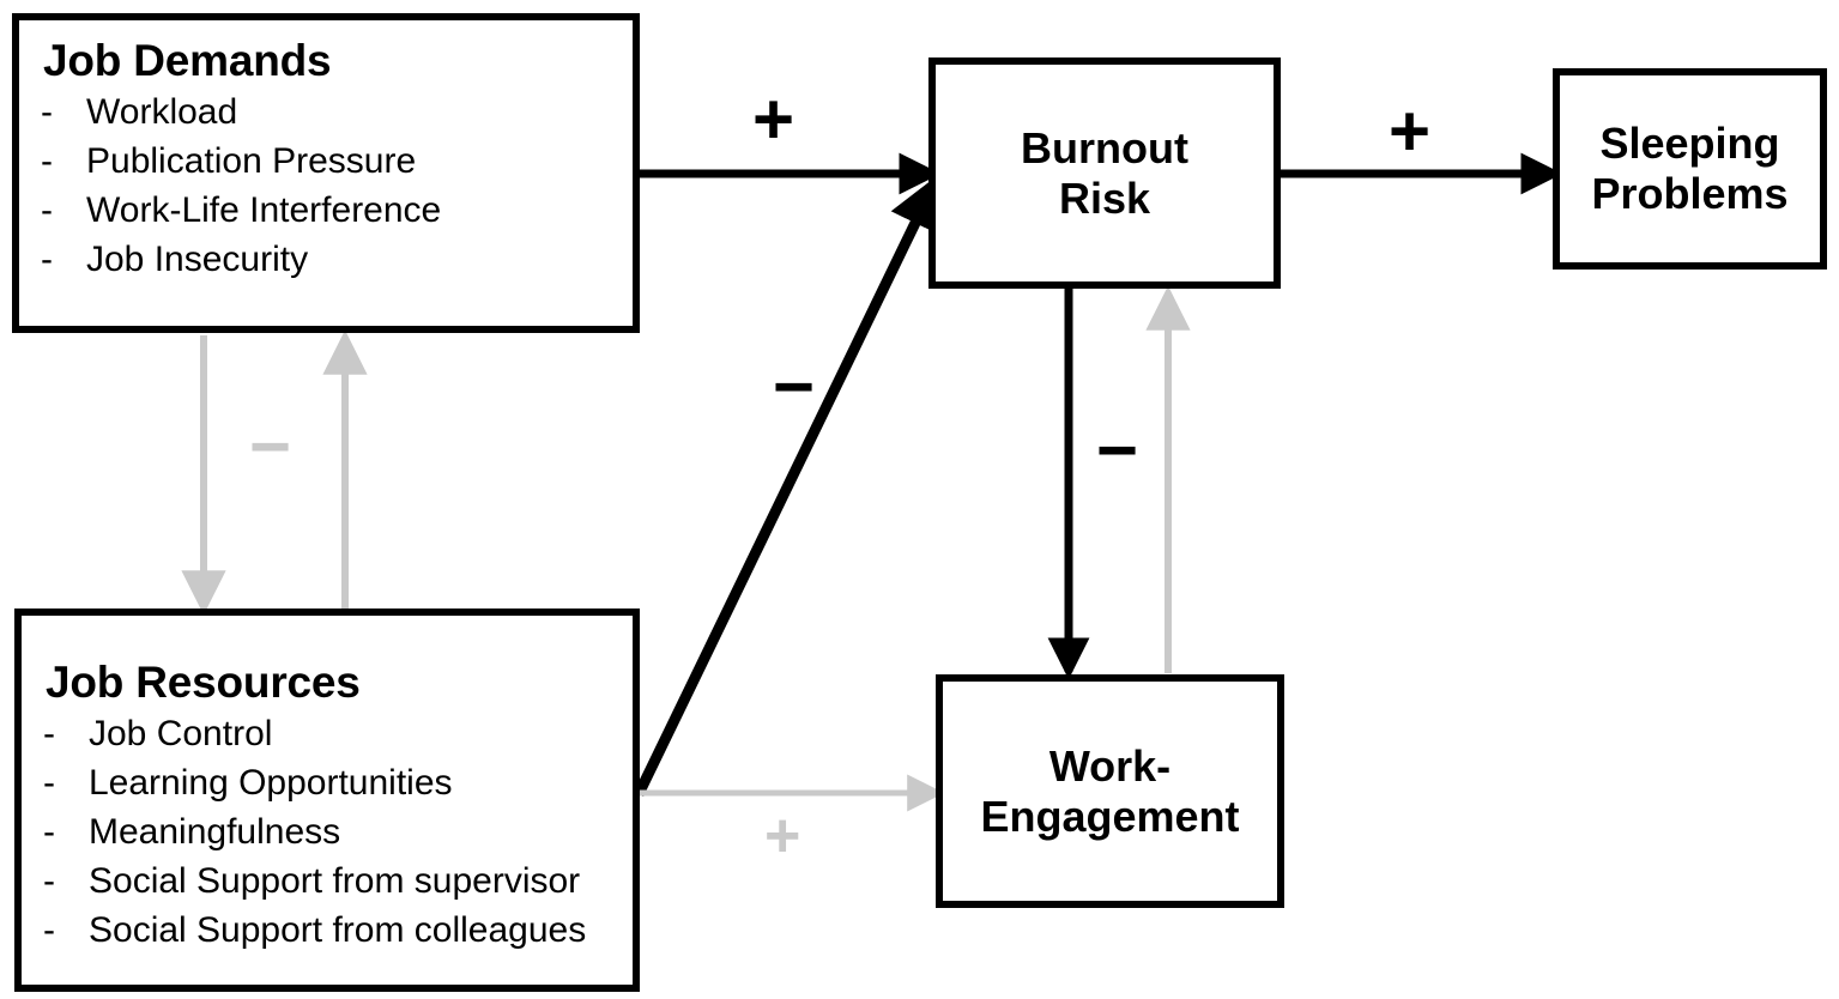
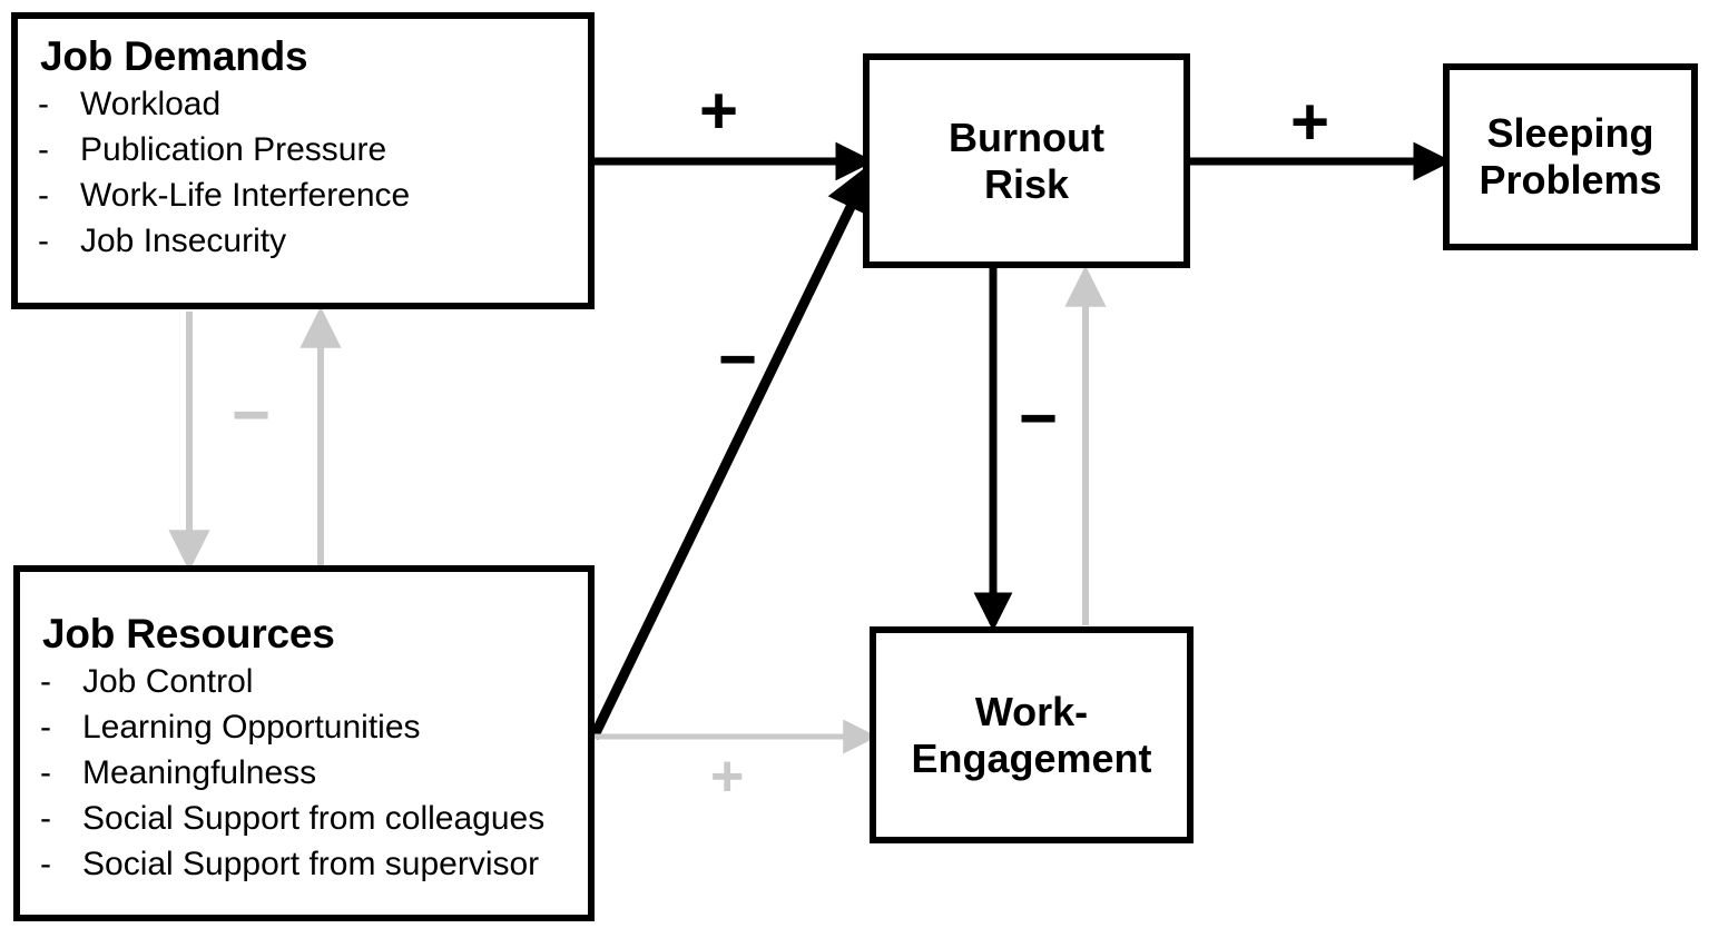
  Job Demands
  -
  Workload
  -
  Publication Pressure
  -
  Work-Life Interference
  -
  Job Insecurity
  Job Resources
  -
  Job Control
  -
  Learning Opportunities
  -
  Meaningfulness
  -
- Social Support from supervisor
+ Social Support from colleagues
  -
- Social Support from colleagues
+ Social Support from supervisor
  Burnout
  Risk
  Sleeping
  Problems
  Work-
  Engagement
  +
  +
  −
  −
  −
  +
